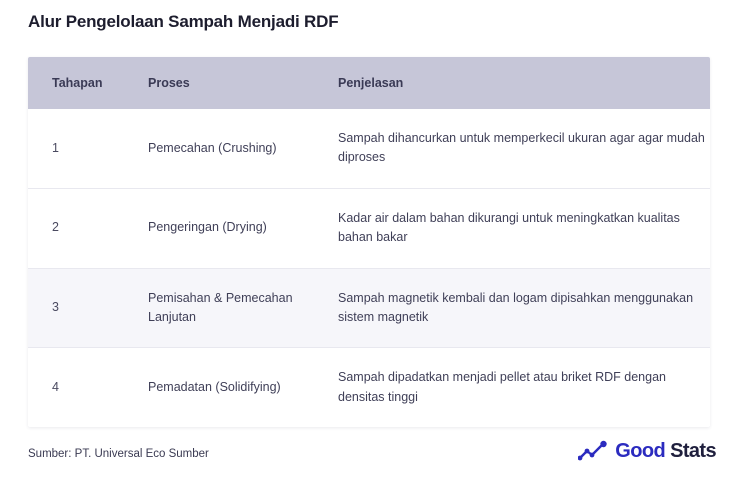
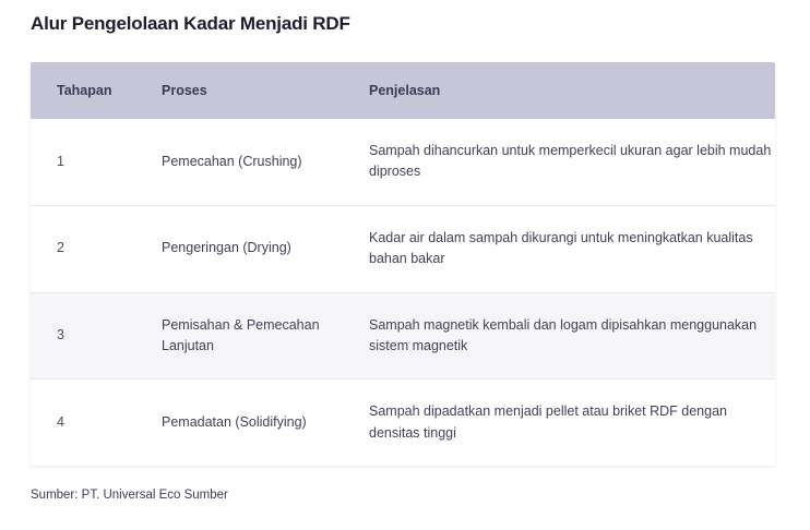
- Alur Pengelolaan Sampah Menjadi RDF
+ Alur Pengelolaan Kadar Menjadi RDF
  Tahapan	Proses	Penjelasan
- 1	Pemecahan (Crushing)	Sampah dihancurkan untuk memperkecil ukuran agar agar mudah diproses
+ 1	Pemecahan (Crushing)	Sampah dihancurkan untuk memperkecil ukuran agar lebih mudah diproses
- 2	Pengeringan (Drying)	Kadar air dalam bahan dikurangi untuk meningkatkan kualitas bahan bakar
+ 2	Pengeringan (Drying)	Kadar air dalam sampah dikurangi untuk meningkatkan kualitas bahan bakar
  3	Pemisahan & Pemecahan Lanjutan	Sampah magnetik kembali dan logam dipisahkan menggunakan sistem magnetik
  4	Pemadatan (Solidifying)	Sampah dipadatkan menjadi pellet atau briket RDF dengan densitas tinggi
  Sumber: PT. Universal Eco Sumber
- Good
- Stats
